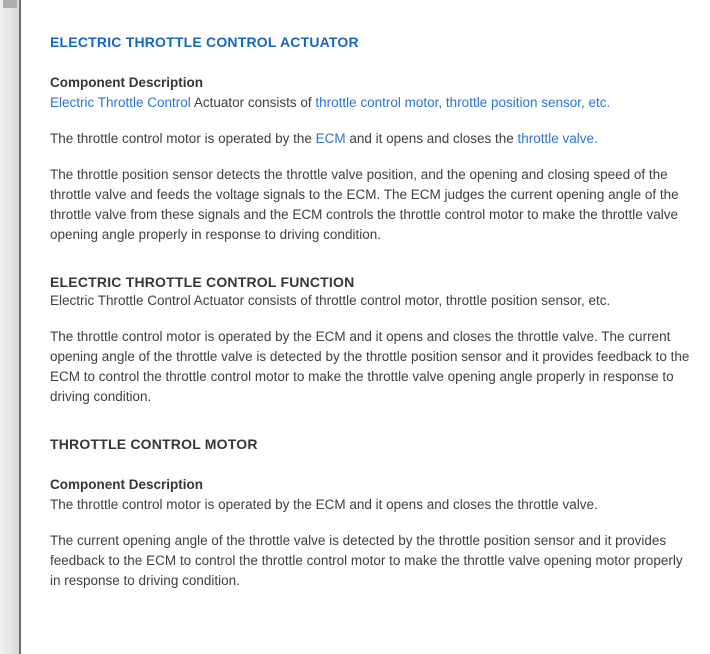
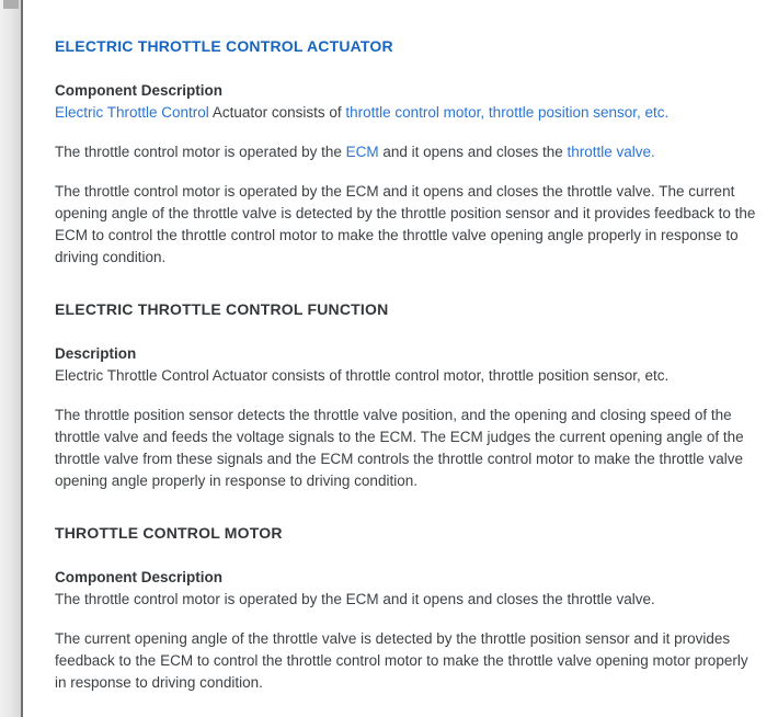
  ELECTRIC THROTTLE CONTROL ACTUATOR
  Component Description
  Electric Throttle Control Actuator consists of throttle control motor, throttle position sensor, etc.
  The throttle control motor is operated by the ECM and it opens and closes the throttle valve.
- The throttle position sensor detects the throttle valve position, and the opening and closing speed of the throttle valve and feeds the voltage signals to the ECM. The ECM judges the current opening angle of the throttle valve from these signals and the ECM controls the throttle control motor to make the throttle valve opening angle properly in response to driving condition.
+ The throttle control motor is operated by the ECM and it opens and closes the throttle valve. The current opening angle of the throttle valve is detected by the throttle position sensor and it provides feedback to the ECM to control the throttle control motor to make the throttle valve opening angle properly in response to driving condition.
  ELECTRIC THROTTLE CONTROL FUNCTION
+ Description
  Electric Throttle Control Actuator consists of throttle control motor, throttle position sensor, etc.
- The throttle control motor is operated by the ECM and it opens and closes the throttle valve. The current opening angle of the throttle valve is detected by the throttle position sensor and it provides feedback to the ECM to control the throttle control motor to make the throttle valve opening angle properly in response to driving condition.
+ The throttle position sensor detects the throttle valve position, and the opening and closing speed of the throttle valve and feeds the voltage signals to the ECM. The ECM judges the current opening angle of the throttle valve from these signals and the ECM controls the throttle control motor to make the throttle valve opening angle properly in response to driving condition.
  THROTTLE CONTROL MOTOR
  Component Description
  The throttle control motor is operated by the ECM and it opens and closes the throttle valve.
  The current opening angle of the throttle valve is detected by the throttle position sensor and it provides feedback to the ECM to control the throttle control motor to make the throttle valve opening motor properly in response to driving condition.
